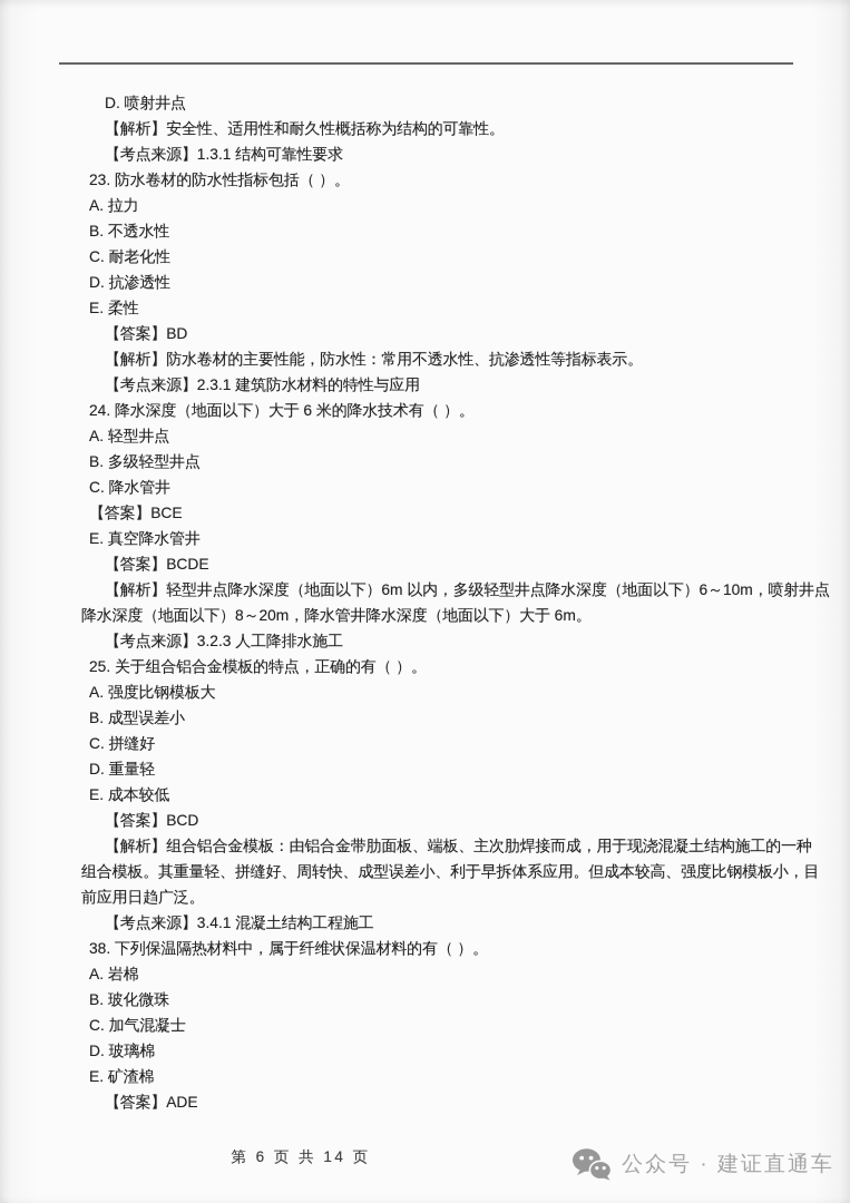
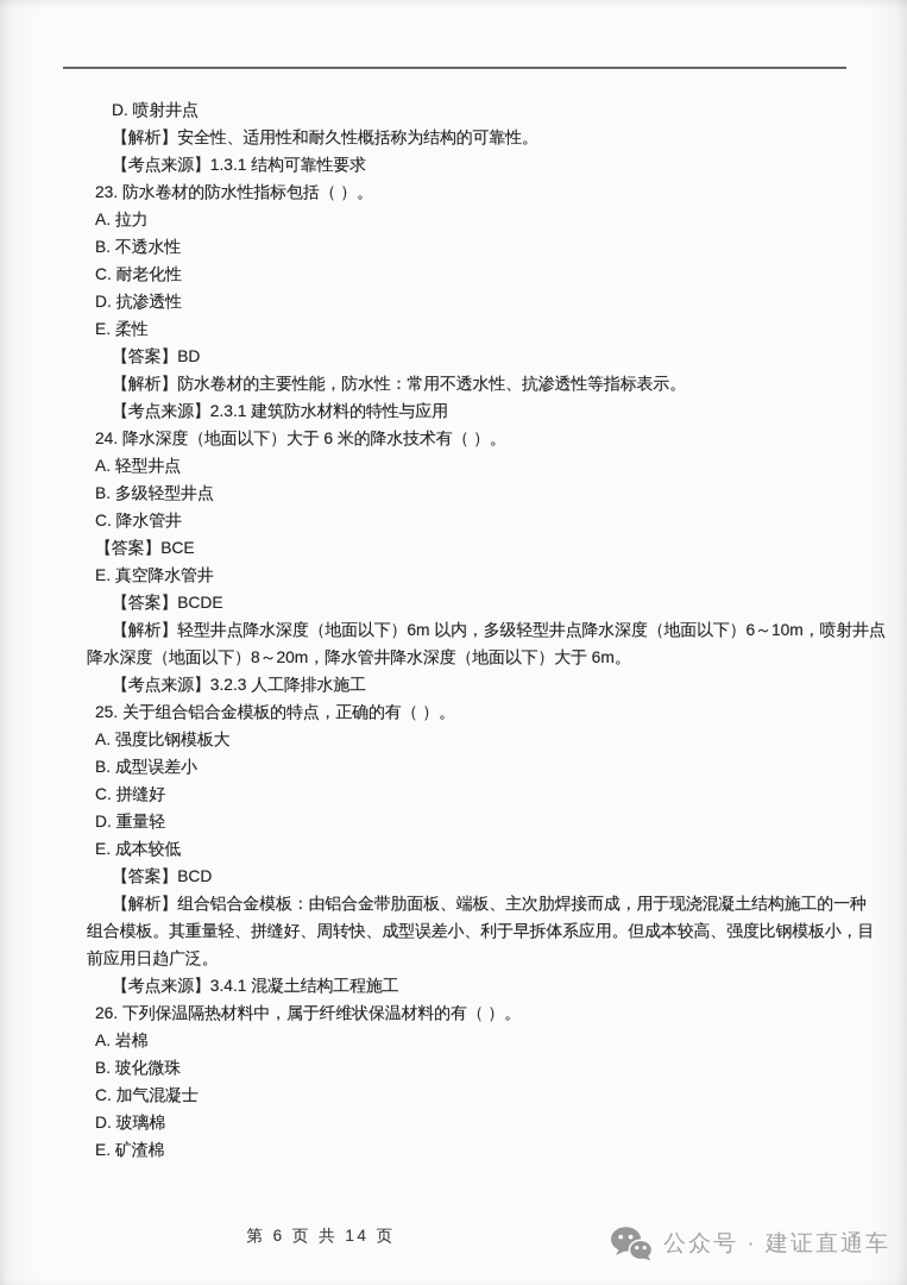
  D. 喷射井点
  【解析】安全性、适用性和耐久性概括称为结构的可靠性。
  【考点来源】1.3.1 结构可靠性要求
  23. 防水卷材的防水性指标包括（ ）。
  A. 拉力
  B. 不透水性
  C. 耐老化性
  D. 抗渗透性
  E. 柔性
  【答案】BD
  【解析】防水卷材的主要性能，防水性：常用不透水性、抗渗透性等指标表示。
  【考点来源】2.3.1 建筑防水材料的特性与应用
  24. 降水深度（地面以下）大于 6 米的降水技术有（ ）。
  A. 轻型井点
  B. 多级轻型井点
  C. 降水管井
  【答案】BCE
  E. 真空降水管井
  【答案】BCDE
  【解析】轻型井点降水深度（地面以下）6m 以内，多级轻型井点降水深度（地面以下）6～10m，喷射井点
  降水深度（地面以下）8～20m，降水管井降水深度（地面以下）大于 6m。
  【考点来源】3.2.3 人工降排水施工
  25. 关于组合铝合金模板的特点，正确的有（ ）。
  A. 强度比钢模板大
  B. 成型误差小
  C. 拼缝好
  D. 重量轻
  E. 成本较低
  【答案】BCD
  【解析】组合铝合金模板：由铝合金带肋面板、端板、主次肋焊接而成，用于现浇混凝土结构施工的一种
  组合模板。其重量轻、拼缝好、周转快、成型误差小、利于早拆体系应用。但成本较高、强度比钢模板小，目
  前应用日趋广泛。
  【考点来源】3.4.1 混凝土结构工程施工
- 38. 下列保温隔热材料中，属于纤维状保温材料的有（ ）。
+ 26. 下列保温隔热材料中，属于纤维状保温材料的有（ ）。
  A. 岩棉
  B. 玻化微珠
  C. 加气混凝士
  D. 玻璃棉
  E. 矿渣棉
- 【答案】ADE
  第 6 页 共 14 页
  公众号 · 建证直通车
